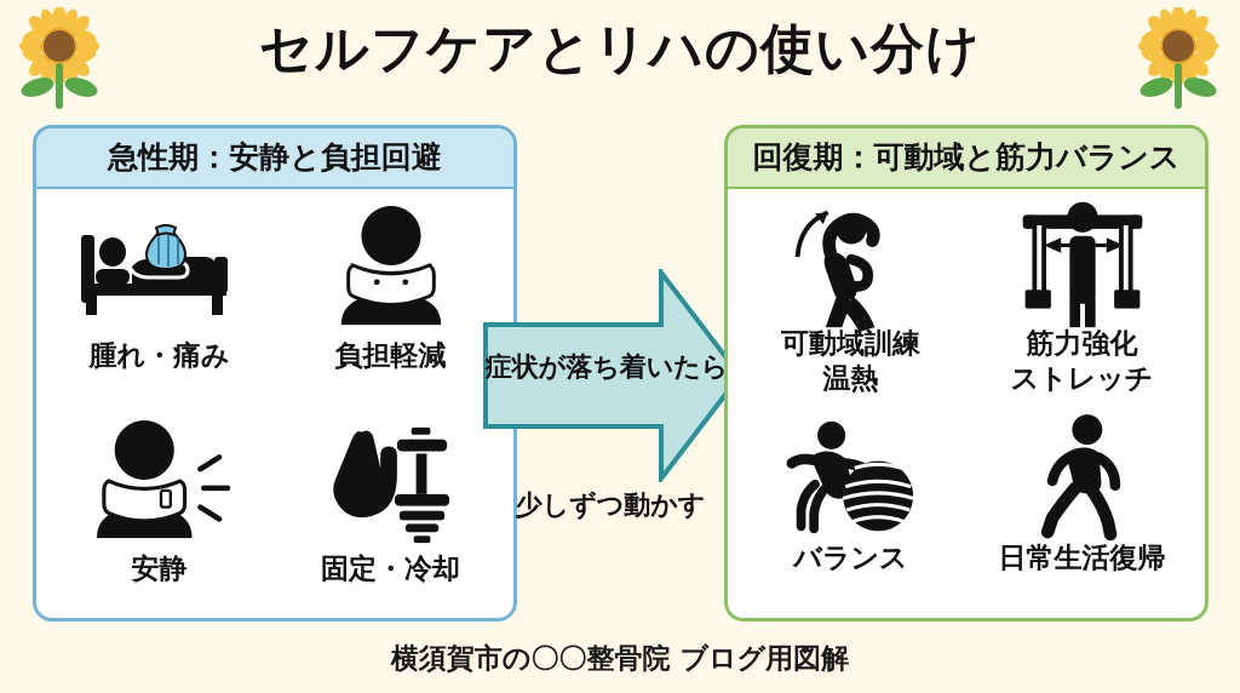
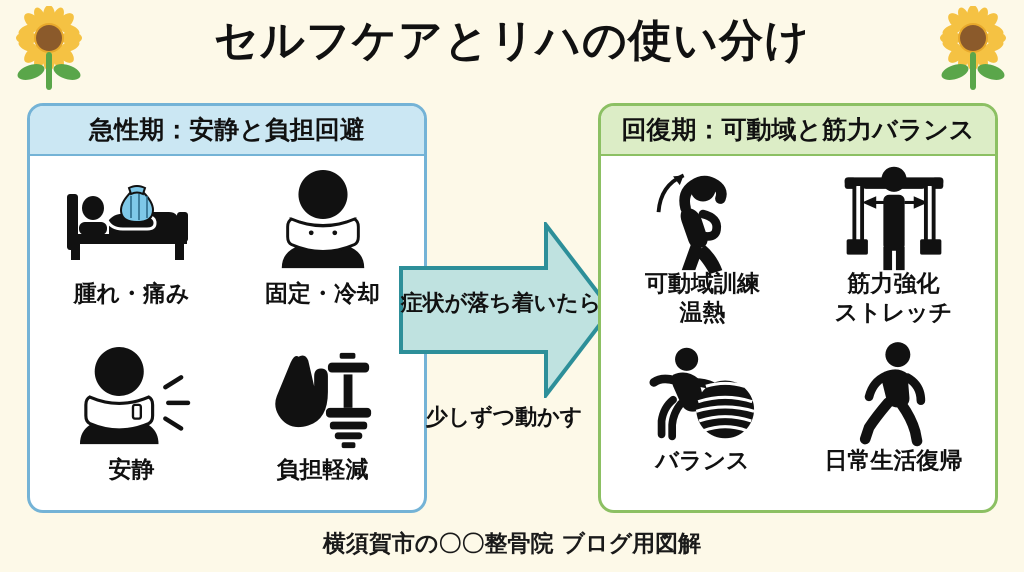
  セルフケアとリハの使い分け
  急性期：安静と負担回避
  腫れ・痛み
- 負担軽減
+ 固定・冷却
  安静
- 固定・冷却
+ 負担軽減
  症状が落ち着いたら
  少しずつ動かす
  回復期：可動域と筋力バランス
  可動域訓練
  温熱
  筋力強化
  ストレッチ
  バランス
  日常生活復帰
  横須賀市の〇〇整骨院 ブログ用図解
